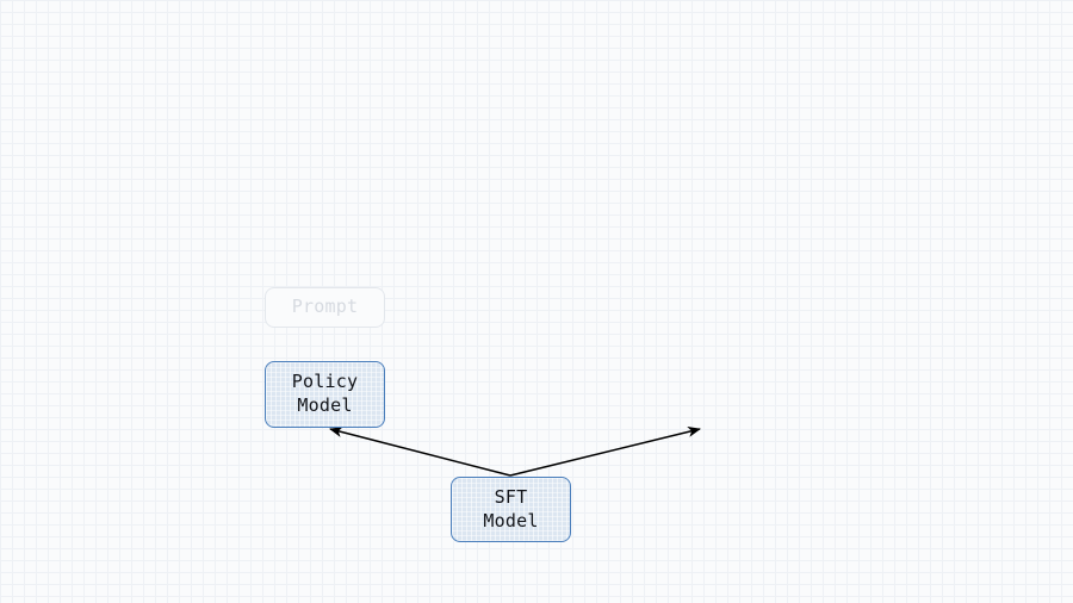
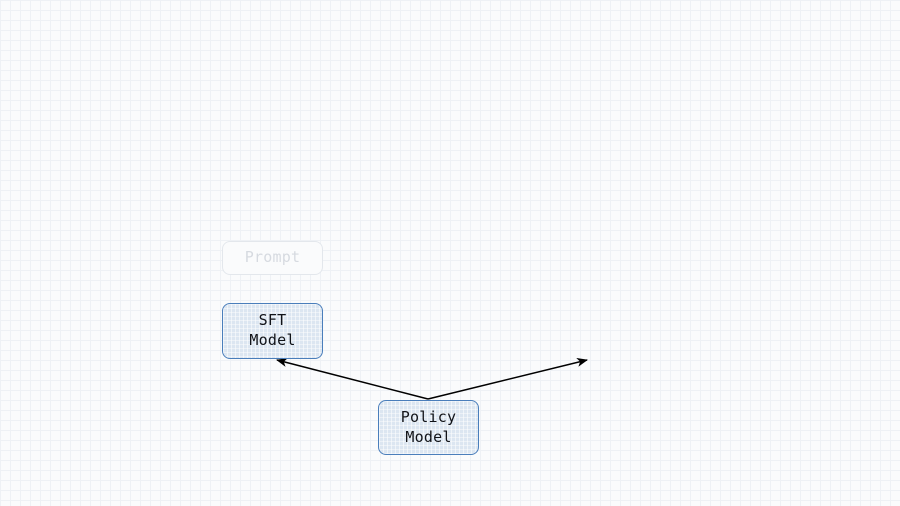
  Prompt
- Policy
+ SFT
  Model
- SFT
+ Policy
  Model
